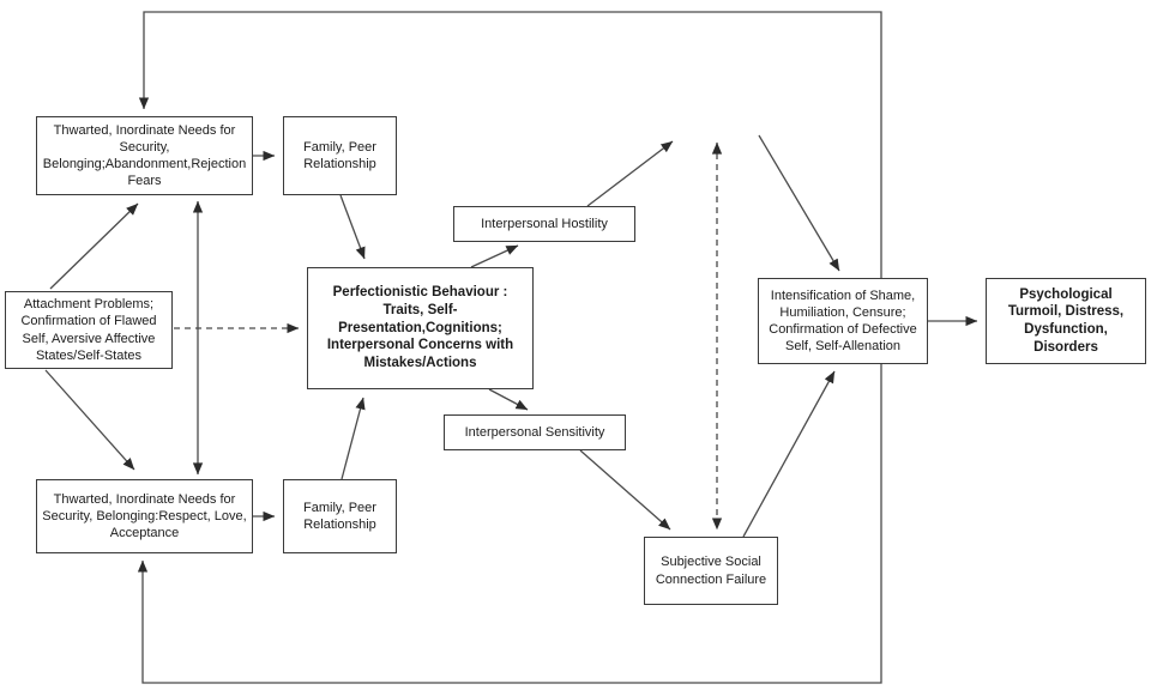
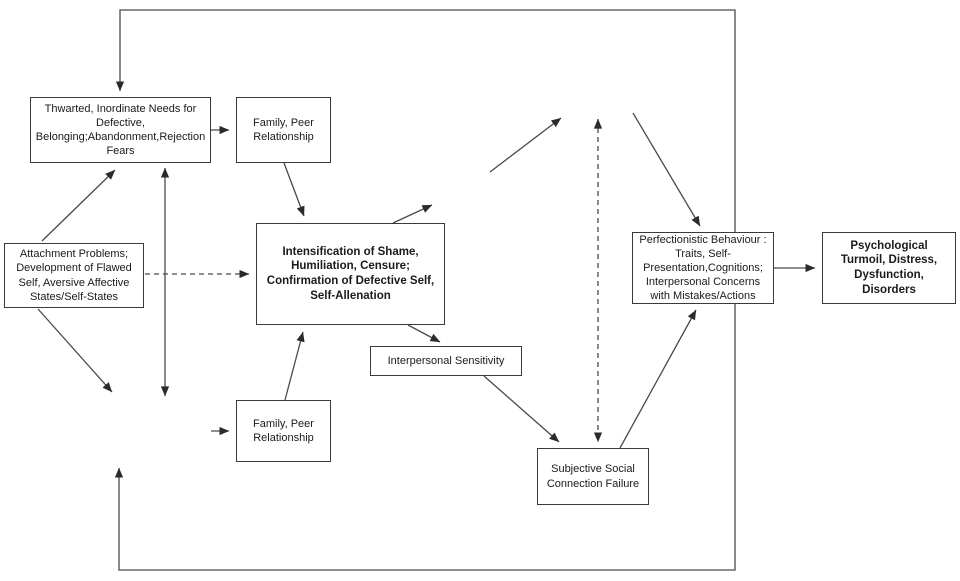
- Thwarted, Inordinate Needs for Security, Belonging;Abandonment,Rejection Fears
+ Thwarted, Inordinate Needs for Defective, Belonging;Abandonment,Rejection Fears
  Family, Peer Relationship
- Attachment Problems; Confirmation of Flawed Self, Aversive Affective States/Self-States
+ Attachment Problems; Development of Flawed Self, Aversive Affective States/Self-States
- Perfectionistic Behaviour : Traits, Self-Presentation,Cognitions; Interpersonal Concerns with Mistakes/Actions
+ Intensification of Shame, Humiliation, Censure; Confirmation of Defective Self, Self-Allenation
- Interpersonal Hostility
  Interpersonal Sensitivity
  Subjective Social Connection Failure
- Intensification of Shame, Humiliation, Censure; Confirmation of Defective Self, Self-Allenation
+ Perfectionistic Behaviour : Traits, Self-Presentation,Cognitions; Interpersonal Concerns with Mistakes/Actions
  Psychological Turmoil, Distress, Dysfunction, Disorders
- Thwarted, Inordinate Needs for Security, Belonging:Respect, Love, Acceptance
  Family, Peer Relationship
